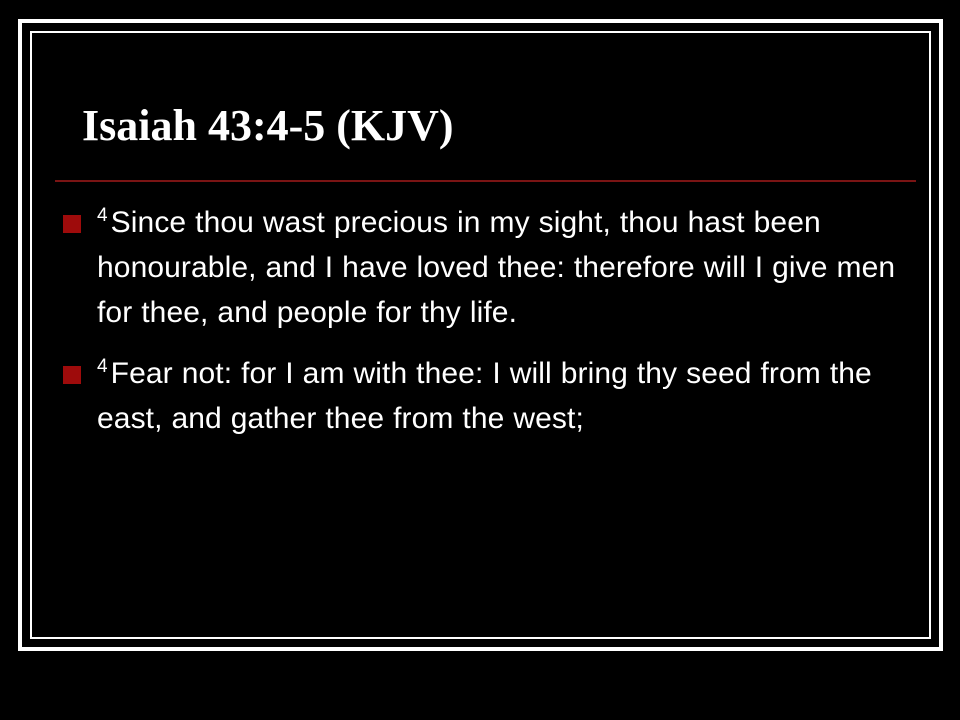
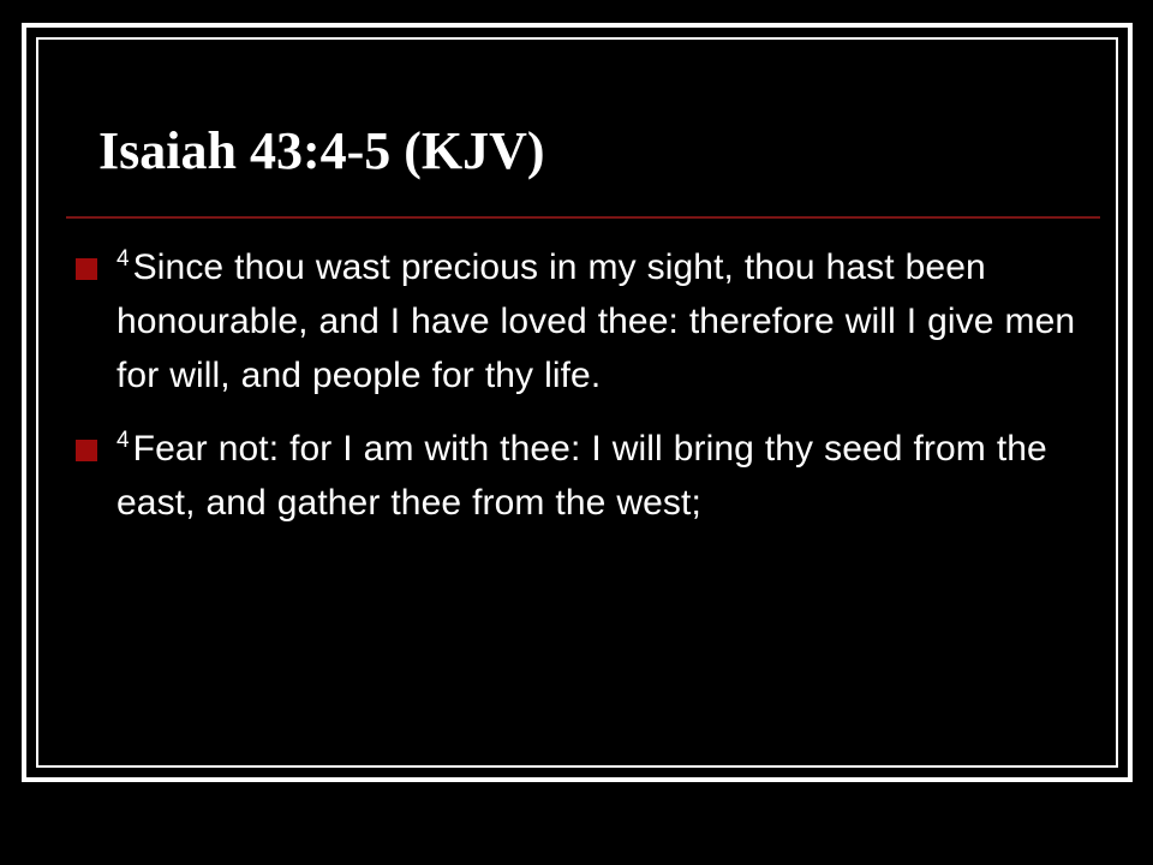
  Isaiah 43:4-5 (KJV)
- 4 Since thou wast precious in my sight, thou hast been honourable, and I have loved thee: therefore will I give men for thee, and people for thy life.
+ 4 Since thou wast precious in my sight, thou hast been honourable, and I have loved thee: therefore will I give men for will, and people for thy life.
  4 Fear not: for I am with thee: I will bring thy seed from the east, and gather thee from the west;
